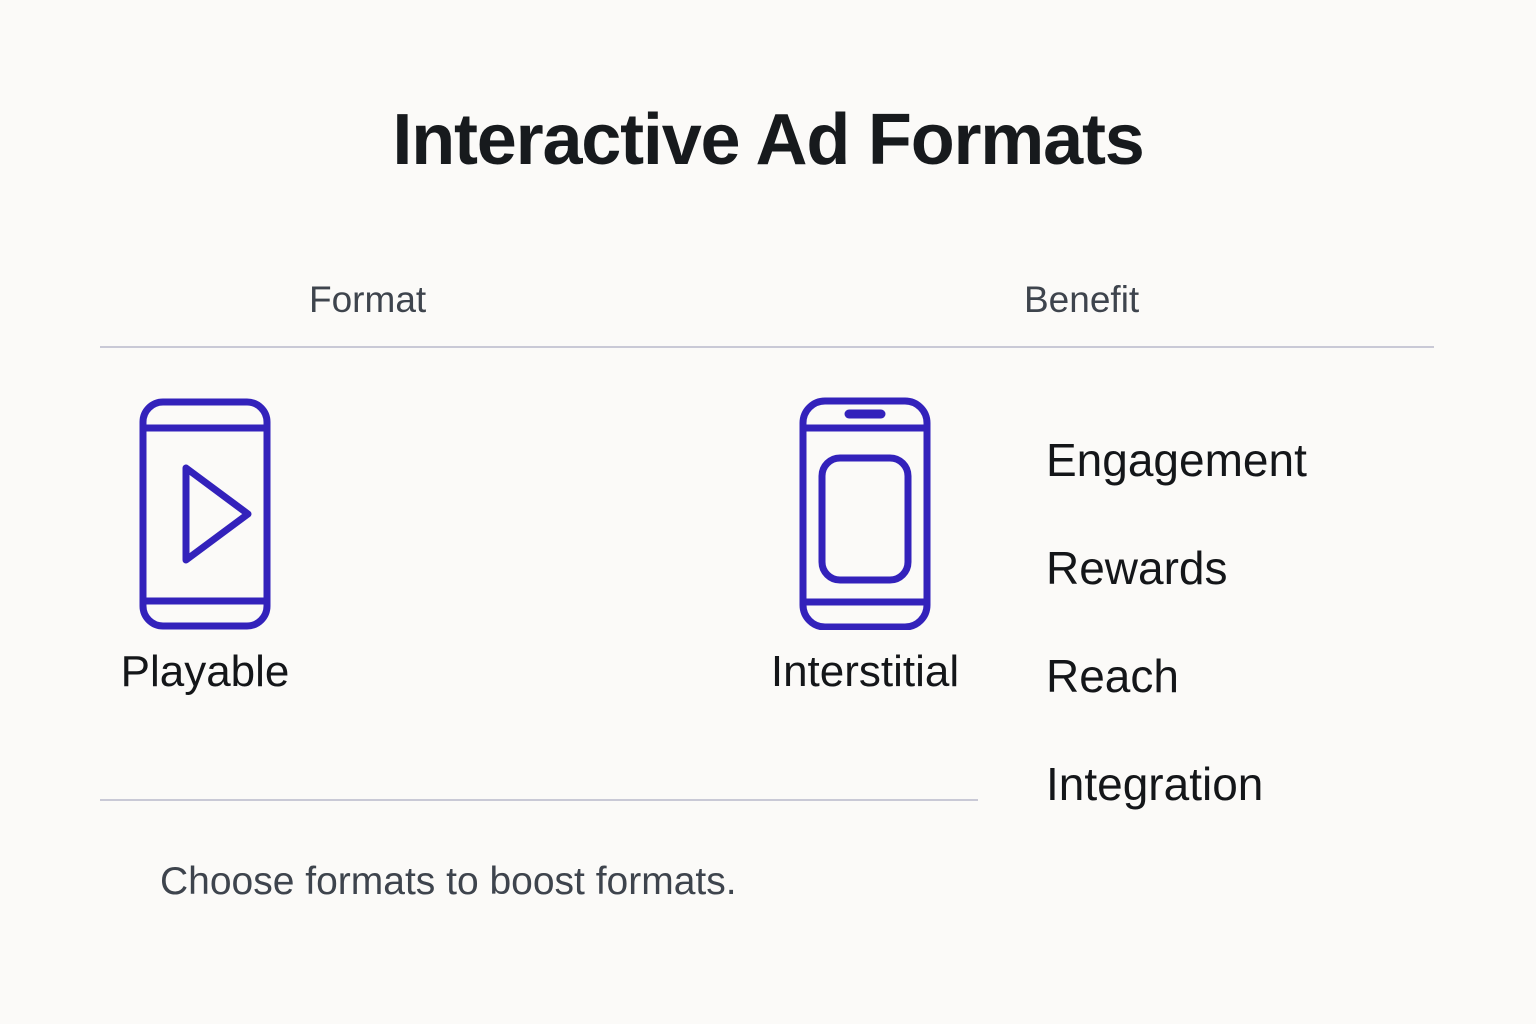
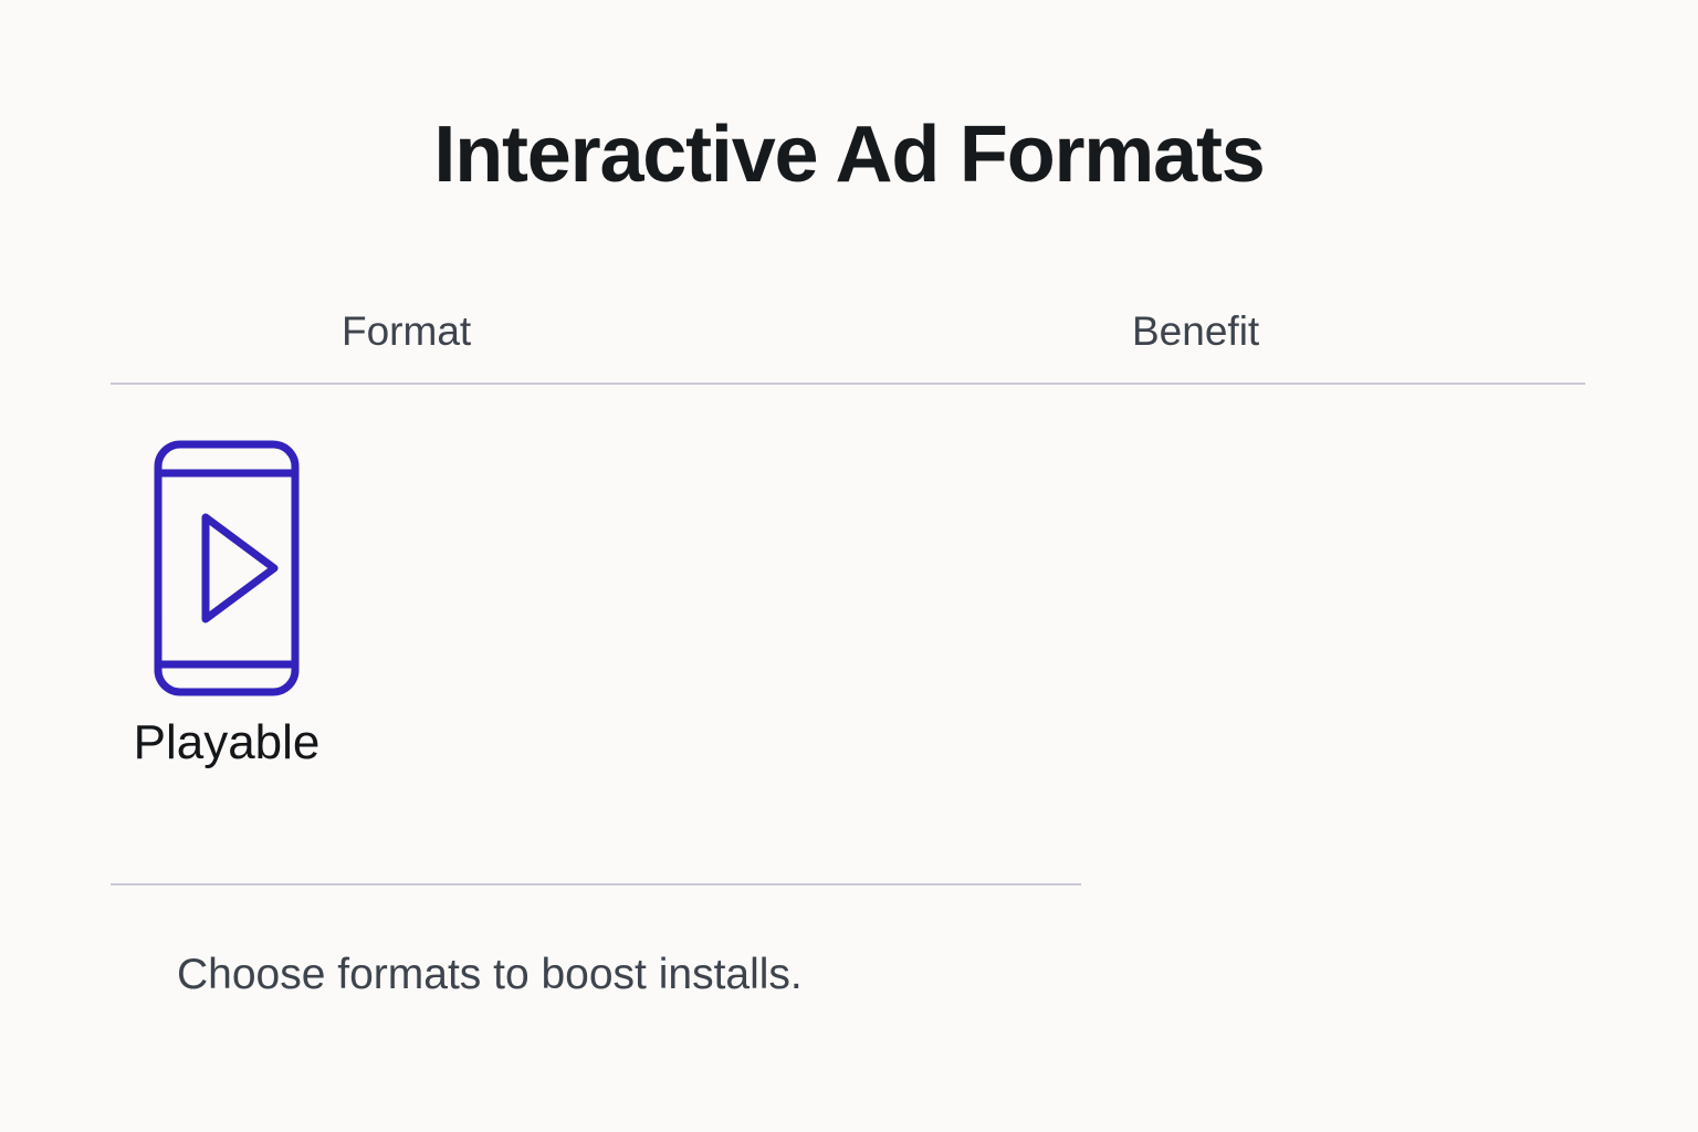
  Interactive Ad Formats
  Format
  Benefit
  Playable
- Interstitial
- Engagement
- Rewards
- Reach
- Integration
- Choose formats to boost formats.
+ Choose formats to boost installs.
